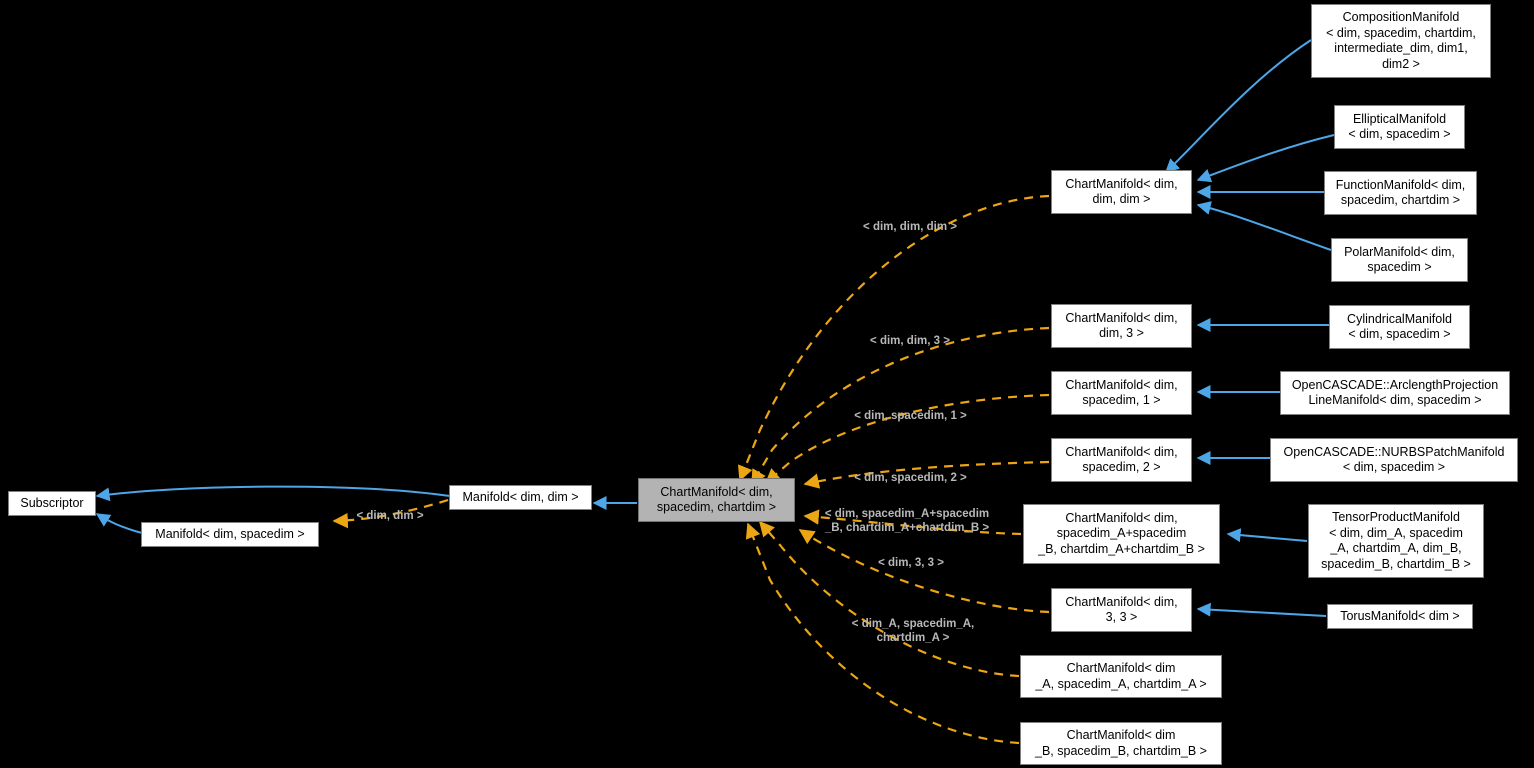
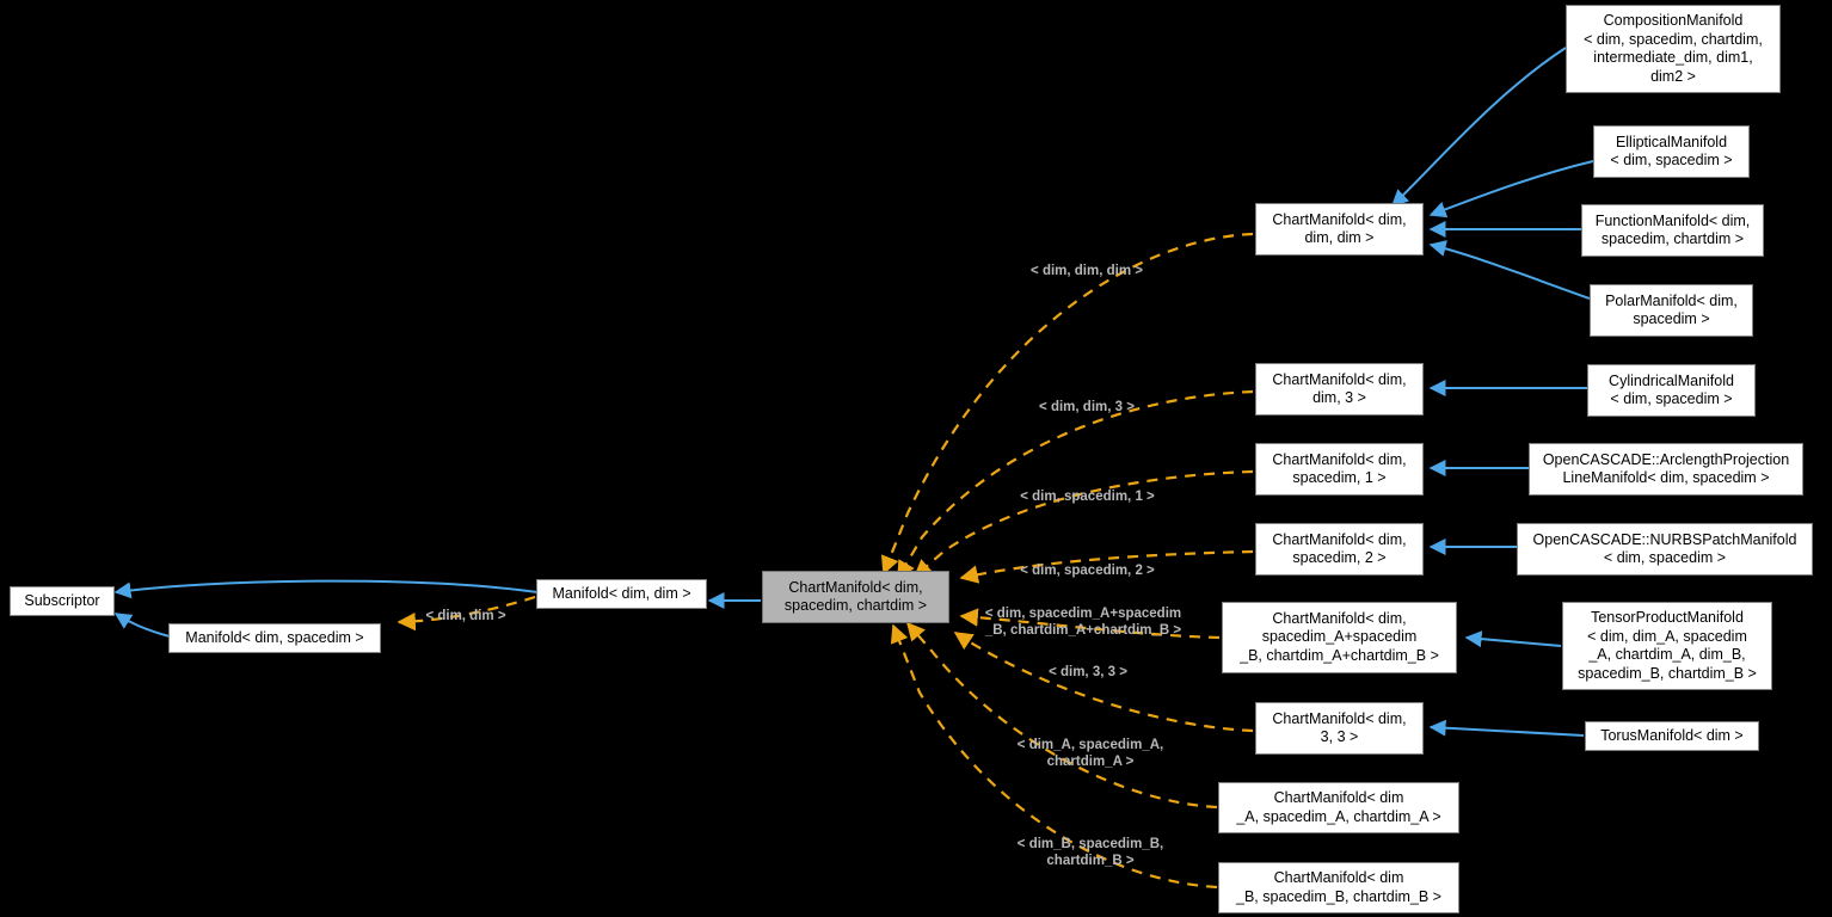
  Subscriptor
  Manifold< dim, spacedim >
  Manifold< dim, dim >
  ChartManifold< dim,
  spacedim, chartdim >
  ChartManifold< dim,
  dim, dim >
  ChartManifold< dim,
  dim, 3 >
  ChartManifold< dim,
  spacedim, 1 >
  ChartManifold< dim,
  spacedim, 2 >
  ChartManifold< dim,
  spacedim_A+spacedim
  _B, chartdim_A+chartdim_B >
  ChartManifold< dim,
  3, 3 >
  ChartManifold< dim
  _A, spacedim_A, chartdim_A >
  ChartManifold< dim
  _B, spacedim_B, chartdim_B >
  CompositionManifold
  < dim, spacedim, chartdim,
  intermediate_dim, dim1,
  dim2 >
  EllipticalManifold
  < dim, spacedim >
  FunctionManifold< dim,
  spacedim, chartdim >
  PolarManifold< dim,
  spacedim >
  CylindricalManifold
  < dim, spacedim >
  OpenCASCADE::ArclengthProjection
  LineManifold< dim, spacedim >
  OpenCASCADE::NURBSPatchManifold
  < dim, spacedim >
  TensorProductManifold
  < dim, dim_A, spacedim
  _A, chartdim_A, dim_B,
  spacedim_B, chartdim_B >
  TorusManifold< dim >
  < dim, dim >
  < dim, dim, dim >
  < dim, dim, 3 >
  < dim, spacedim, 1 >
  < dim, spacedim, 2 >
  < dim, spacedim_A+spacedim
  _B, chartdim_A+chartdim_B >
  < dim, 3, 3 >
  < dim_A, spacedim_A,
  chartdim_A >
+ < dim_B, spacedim_B,
+ chartdim_B >
